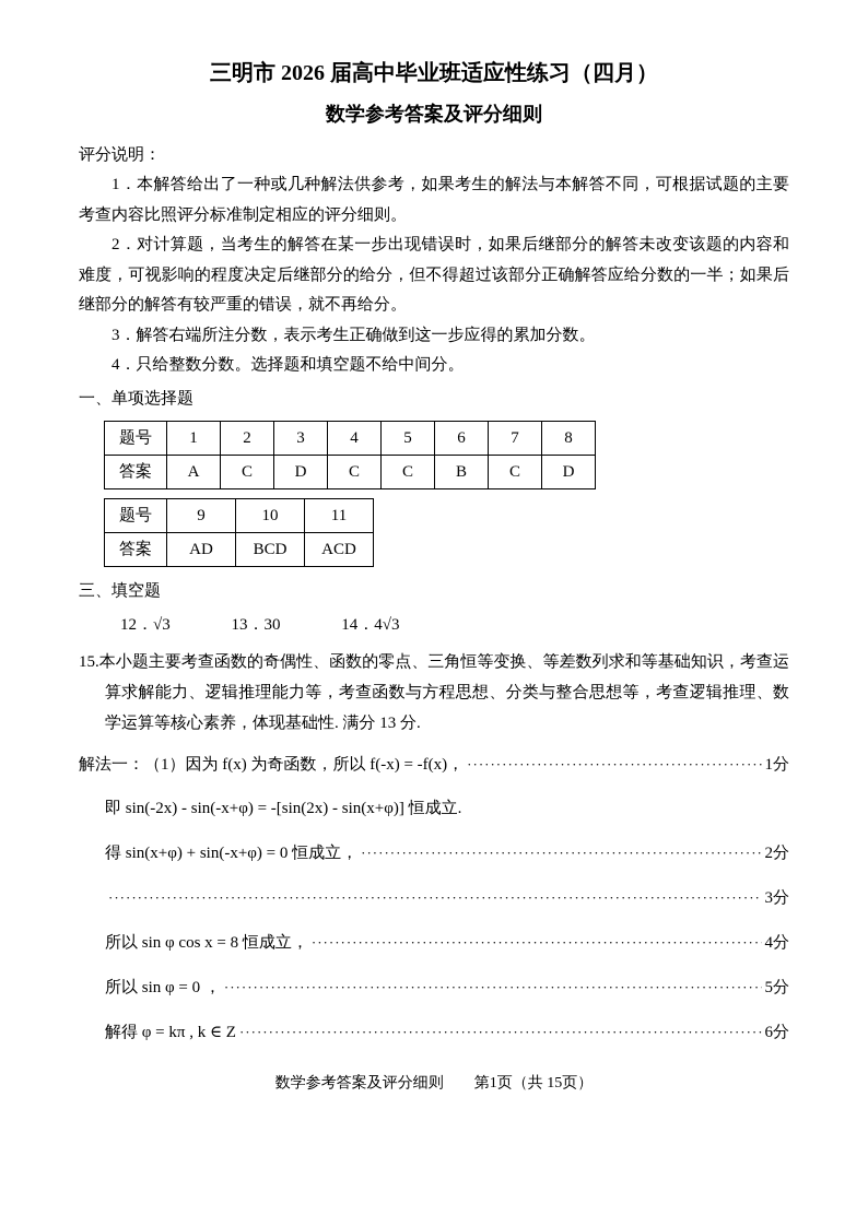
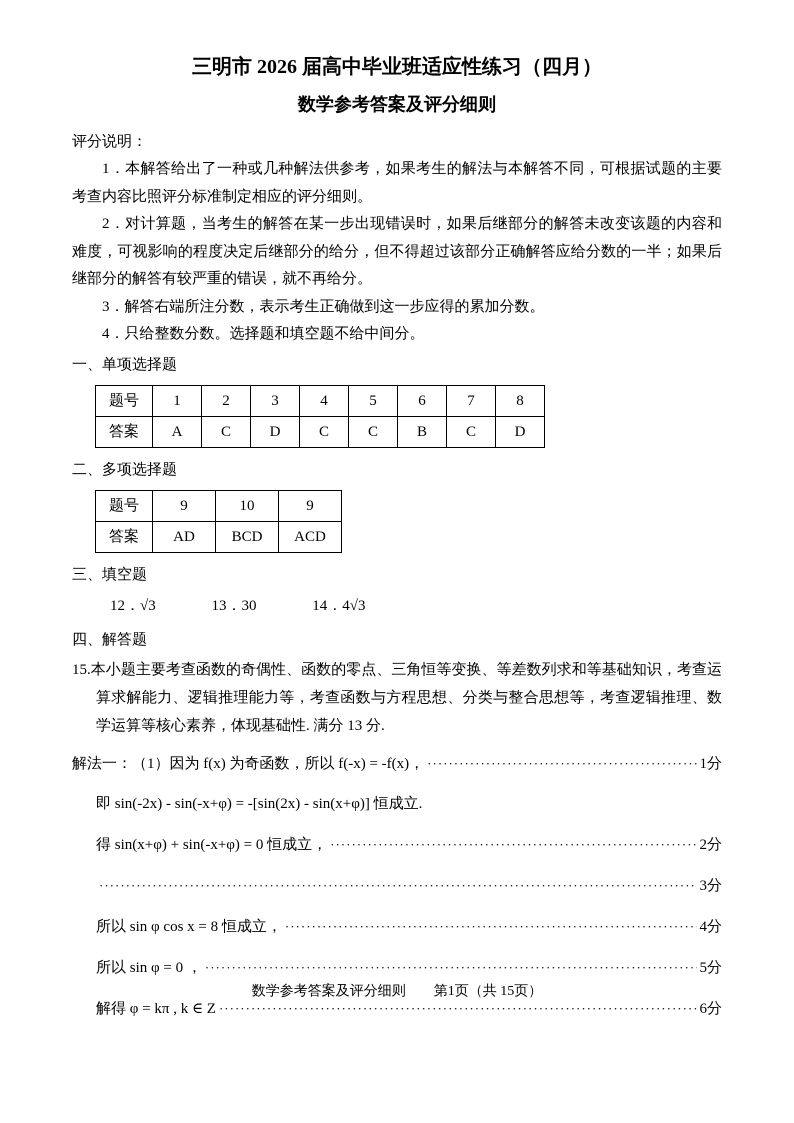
  三明市 2026 届高中毕业班适应性练习（四月）
  数学参考答案及评分细则
  评分说明：
  1．本解答给出了一种或几种解法供参考，如果考生的解法与本解答不同，可根据试题的主要考查内容比照评分标准制定相应的评分细则。
  2．对计算题，当考生的解答在某一步出现错误时，如果后继部分的解答未改变该题的内容和难度，可视影响的程度决定后继部分的给分，但不得超过该部分正确解答应给分数的一半；如果后继部分的解答有较严重的错误，就不再给分。
  3．解答右端所注分数，表示考生正确做到这一步应得的累加分数。
  4．只给整数分数。选择题和填空题不给中间分。
  一、单项选择题
  题号	1	2	3	4	5	6	7	8
  答案	A	C	D	C	C	B	C	D
+ 二、多项选择题
- 题号	9	10	11
+ 题号	9	10	9
  答案	AD	BCD	ACD
  三、填空题
  12．√3 13．30 14．4√3
+ 四、解答题
  15.本小题主要考查函数的奇偶性、函数的零点、三角恒等变换、等差数列求和等基础知识，考查运算求解能力、逻辑推理能力等，考查函数与方程思想、分类与整合思想等，考查逻辑推理、数学运算等核心素养，体现基础性. 满分 13 分.
  解法一：（1）因为 f(x) 为奇函数，所以 f(-x) = -f(x)，
  1分
  即 sin(-2x) - sin(-x+φ) = -[sin(2x) - sin(x+φ)] 恒成立.
  得 sin(x+φ) + sin(-x+φ) = 0 恒成立，
  2分
  3分
  所以 sin φ cos x = 8 恒成立，
  4分
  所以 sin φ = 0 ，
  5分
  解得 φ = kπ , k ∈ Z
  6分
  数学参考答案及评分细则 第1页（共 15页）
